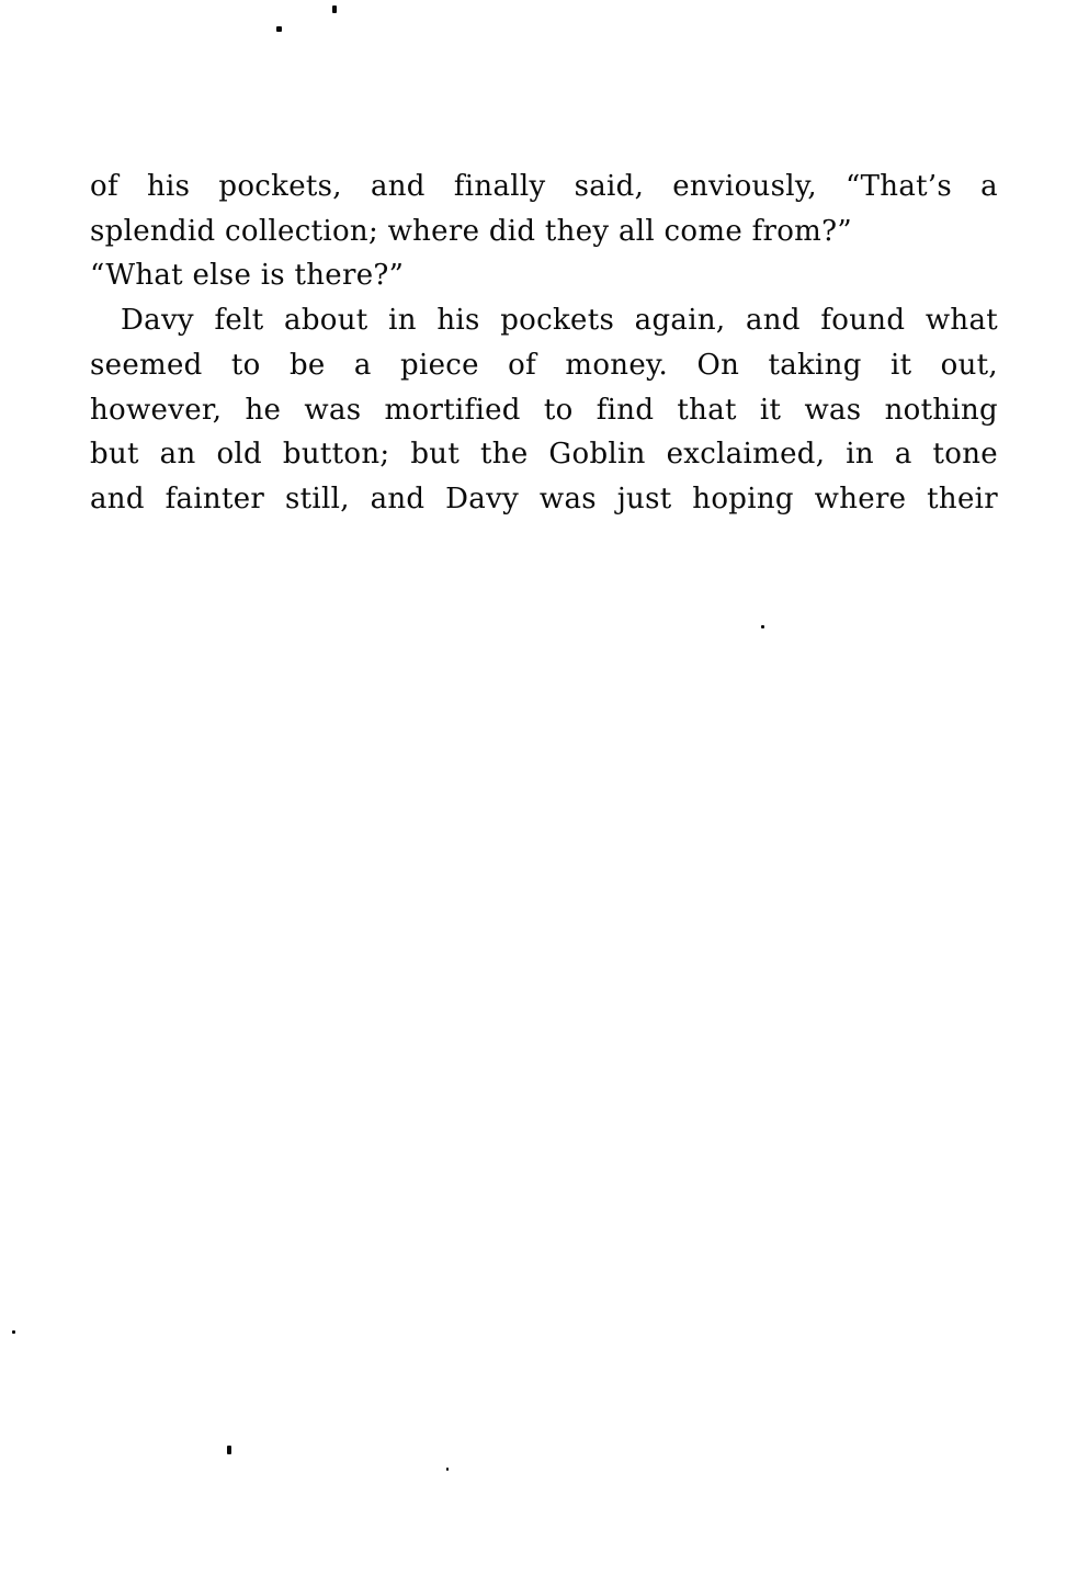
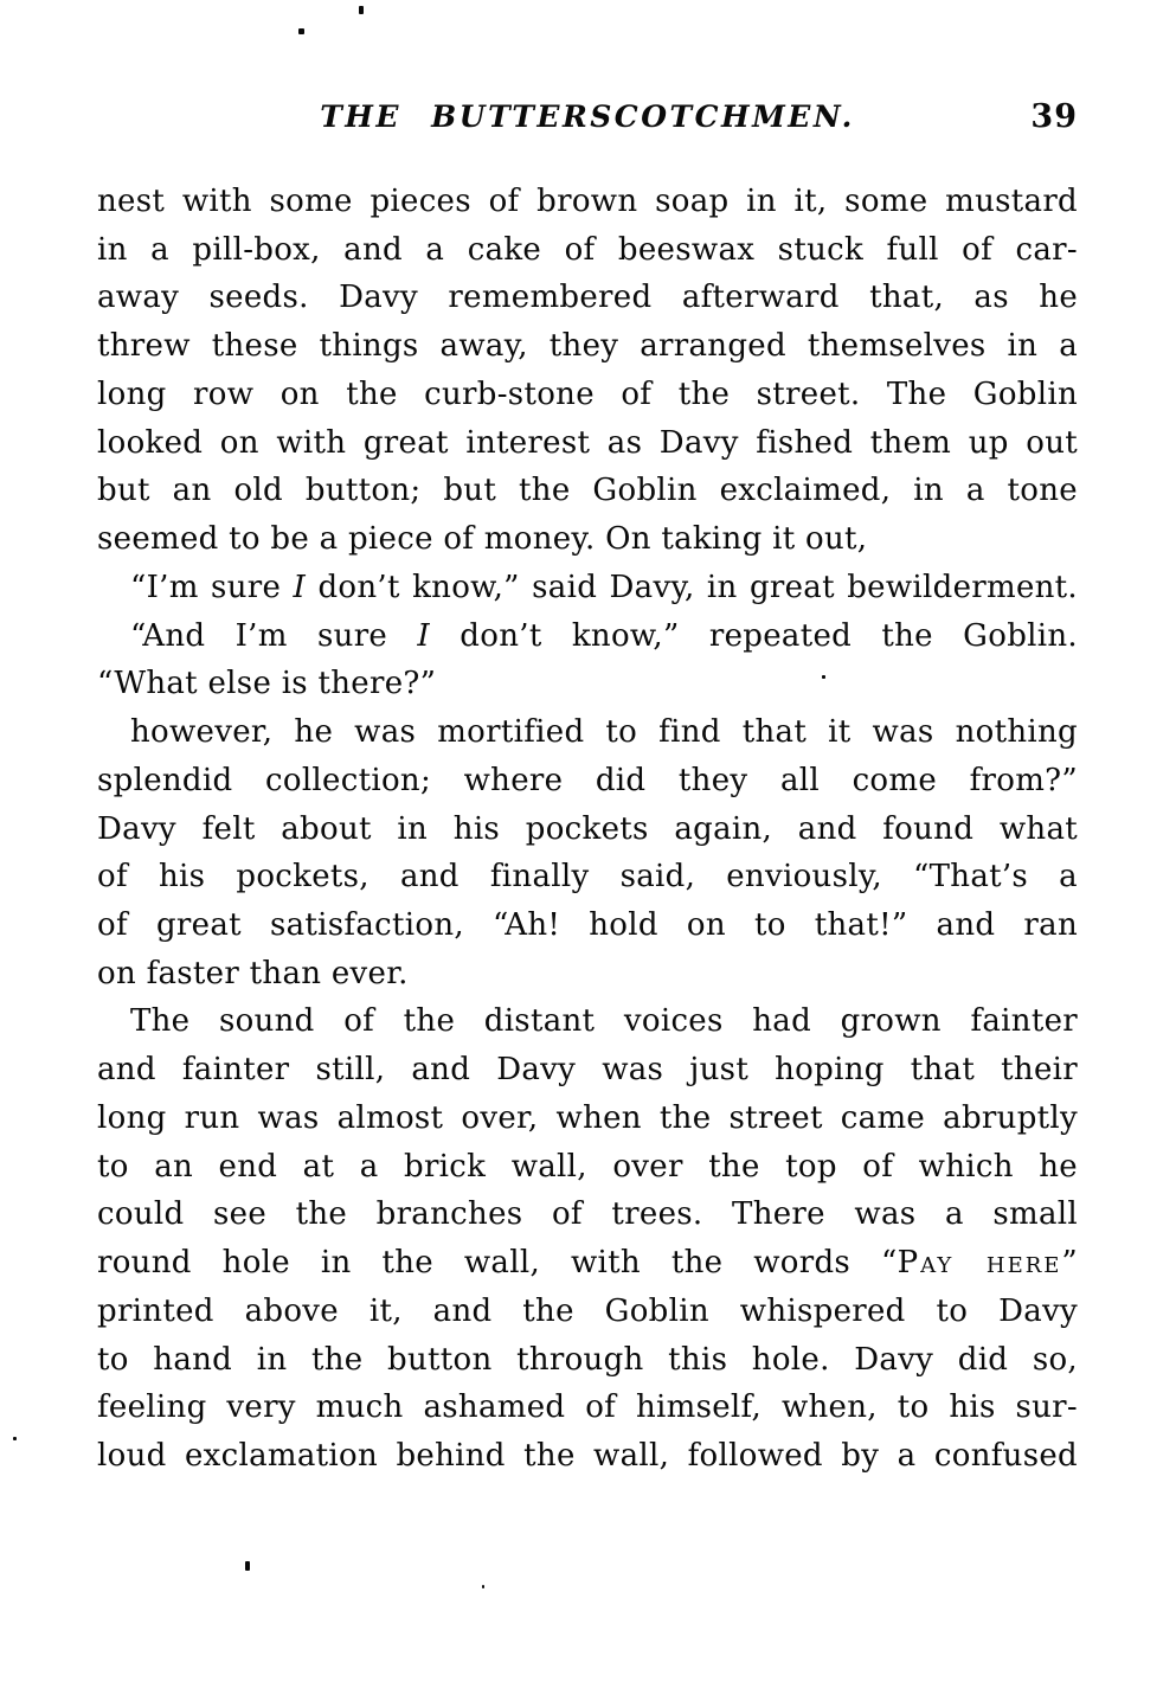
+ THE BUTTERSCOTCHMEN.
+ 39
+ nest with some pieces of brown soap in it, some mustard
+ in a pill-box, and a cake of beeswax stuck full of car-
+ away seeds. Davy remembered afterward that, as he
+ threw these things away, they arranged themselves in a
+ long row on the curb-stone of the street. The Goblin
+ looked on with great interest as Davy fished them up out
- of his pockets, and finally said, enviously, “That’s a
+ but an old button; but the Goblin exclaimed, in a tone
- splendid collection; where did they all come from?”
+ seemed to be a piece of money. On taking it out,
+ “I’m sure I don’t know,” said Davy, in great bewilderment.
+ “And I’m sure I don’t know,” repeated the Goblin.
  “What else is there?”
- Davy felt about in his pockets again, and found what
+ however, he was mortified to find that it was nothing
- seemed to be a piece of money. On taking it out,
+ splendid collection; where did they all come from?”
- however, he was mortified to find that it was nothing
+ Davy felt about in his pockets again, and found what
- but an old button; but the Goblin exclaimed, in a tone
+ of his pockets, and finally said, enviously, “That’s a
+ of great satisfaction, “Ah! hold on to that!” and ran
+ on faster than ever.
+ The sound of the distant voices had grown fainter
- and fainter still, and Davy was just hoping where their
+ and fainter still, and Davy was just hoping that their
+ long run was almost over, when the street came abruptly
+ to an end at a brick wall, over the top of which he
+ could see the branches of trees. There was a small
+ round hole in the wall, with the words “Pay here”
+ printed above it, and the Goblin whispered to Davy
+ to hand in the button through this hole. Davy did so,
+ feeling very much ashamed of himself, when, to his sur-
+ loud exclamation behind the wall, followed by a confused
